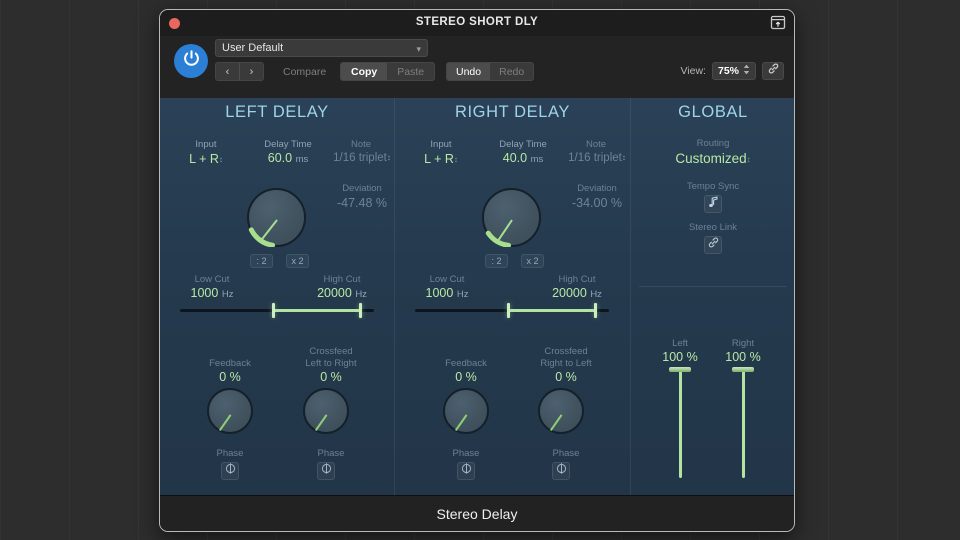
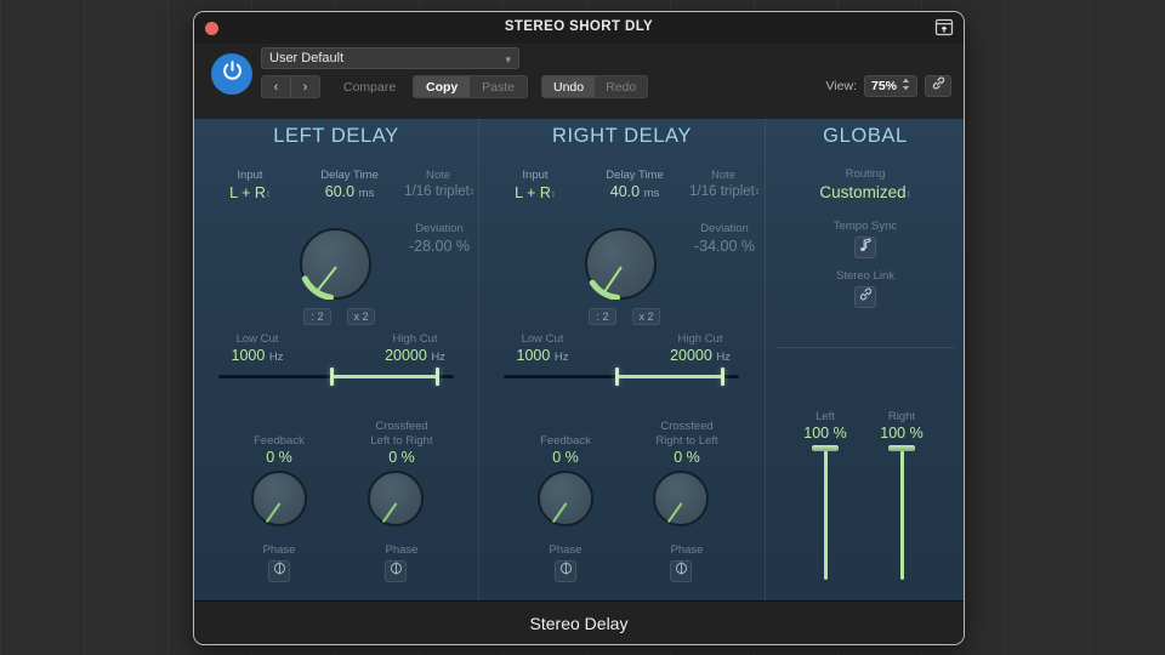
  STEREO SHORT DLY
  User Default
  ▾
  ‹
  ›
  Compare
  Copy
  Paste
  Undo
  Redo
  View:
  75%
  LEFT DELAY
  Input
  L + R↕
  Delay Time
  60.0 ms
  Note
  1/16 triplet↕
  Deviation
- -47.48 %
+ -28.00 %
  : 2
  x 2
  Low Cut
  1000 Hz
  High Cut
  20000 Hz
  Feedback
  0 %
  Crossfeed
  Left to Right
  0 %
  Phase
  Phase
  RIGHT DELAY
  Input
  L + R↕
  Delay Time
  40.0 ms
  Note
  1/16 triplet↕
  Deviation
  -34.00 %
  : 2
  x 2
  Low Cut
  1000 Hz
  High Cut
  20000 Hz
  Feedback
  0 %
  Crossfeed
  Right to Left
  0 %
  Phase
  Phase
  GLOBAL
  Routing
  Customized↕
  Tempo Sync
  Stereo Link
  Left
  100 %
  Right
  100 %
  Stereo Delay
